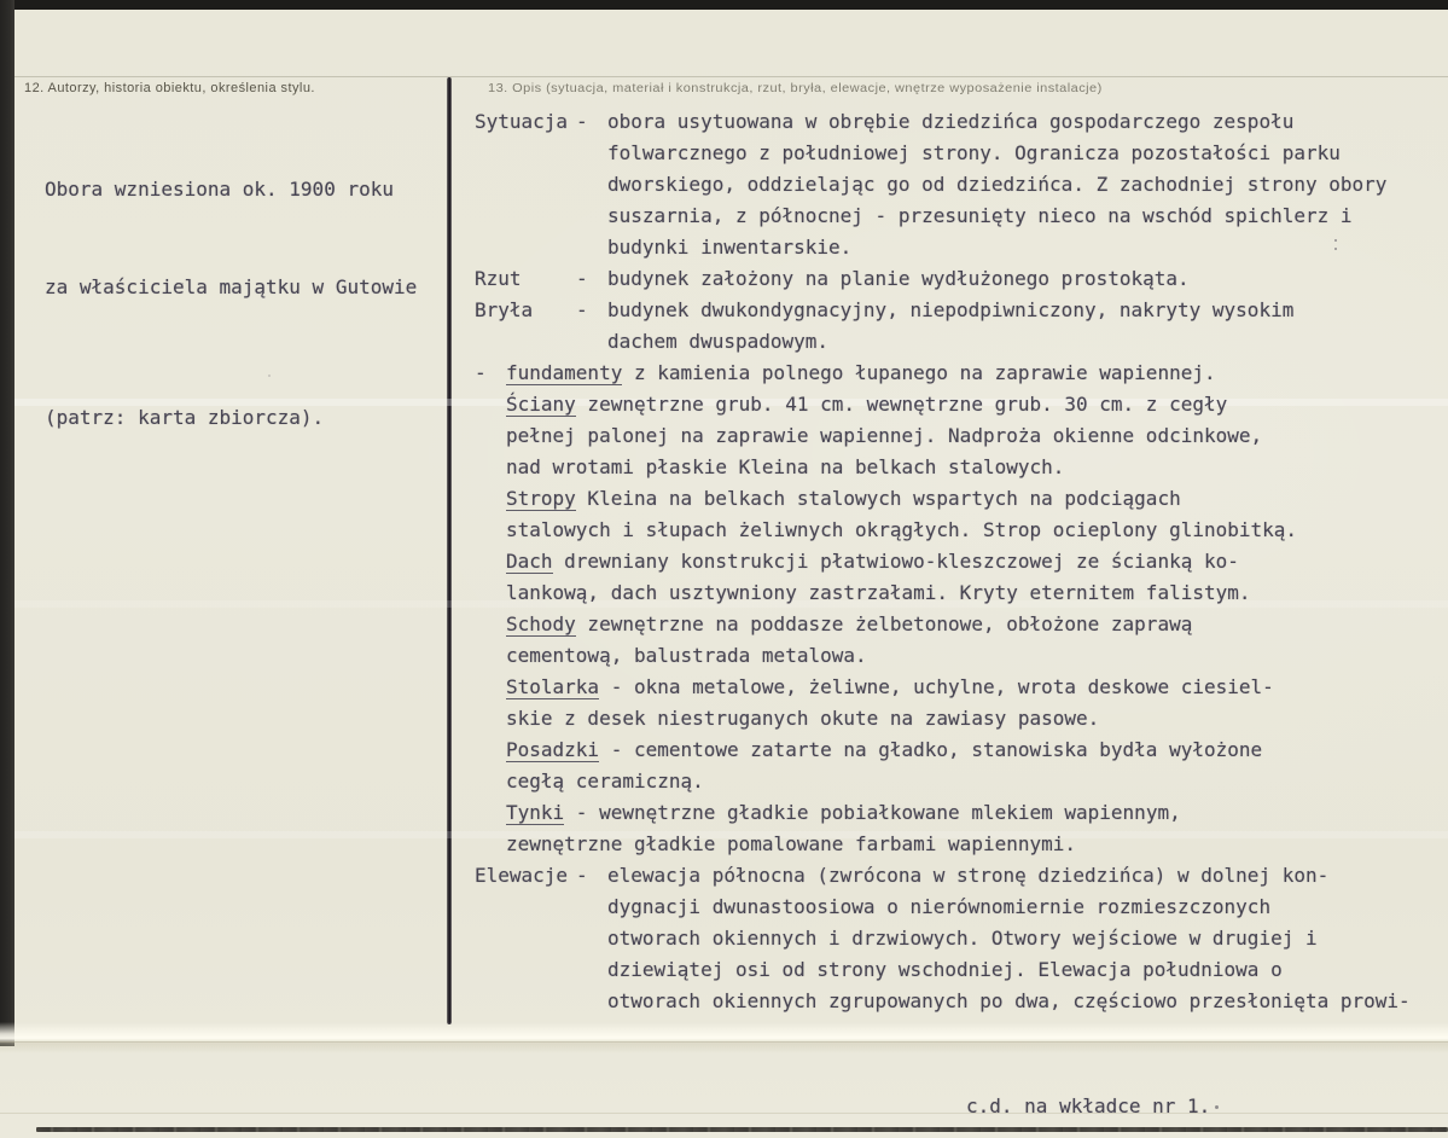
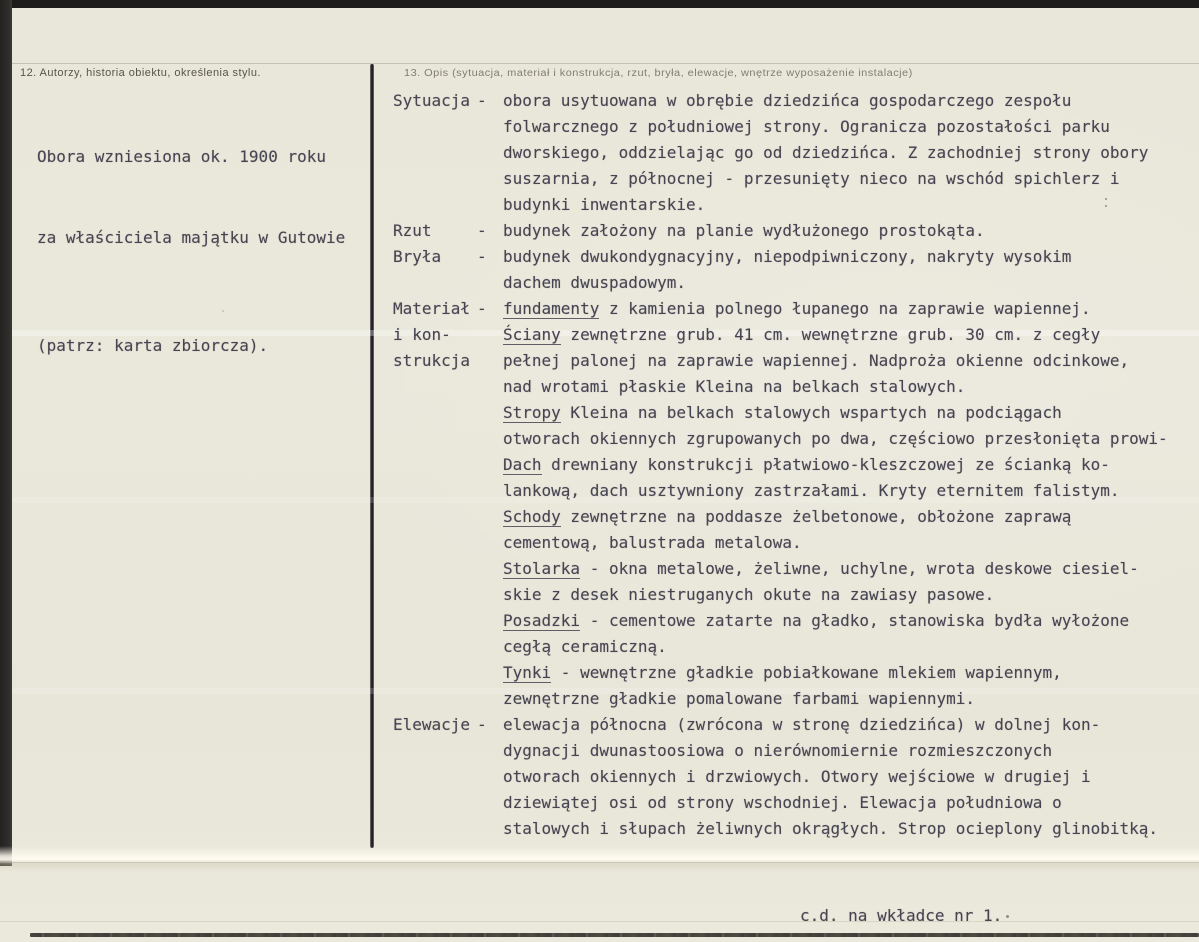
  12. Autorzy, historia obiektu, określenia stylu.
  Obora wzniesiona ok. 1900 roku
  za właściciela majątku w Gutowie
  (patrz: karta zbiorcza).
  13. Opis (sytuacja, materiał i konstrukcja, rzut, bryła, elewacje, wnętrze wyposażenie instalacje)
  Sytuacja
  -
  obora usytuowana w obrębie dziedzińca gospodarczego zespołu
  folwarcznego z południowej strony. Ogranicza pozostałości parku
  dworskiego, oddzielając go od dziedzińca. Z zachodniej strony obory
  suszarnia, z północnej - przesunięty nieco na wschód spichlerz i
  budynki inwentarskie.
  Rzut
  -
  budynek założony na planie wydłużonego prostokąta.
  Bryła
  -
  budynek dwukondygnacyjny, niepodpiwniczony, nakryty wysokim
  dachem dwuspadowym.
+ Materiał
+ i kon-
+ strukcja
  -
  fundamenty z kamienia polnego łupanego na zaprawie wapiennej.
  Ściany zewnętrzne grub. 41 cm. wewnętrzne grub. 30 cm. z cegły
  pełnej palonej na zaprawie wapiennej. Nadproża okienne odcinkowe,
  nad wrotami płaskie Kleina na belkach stalowych.
  Stropy Kleina na belkach stalowych wspartych na podciągach
- stalowych i słupach żeliwnych okrągłych. Strop ocieplony glinobitką.
+ otworach okiennych zgrupowanych po dwa, częściowo przesłonięta prowi-
  Dach drewniany konstrukcji płatwiowo-kleszczowej ze ścianką ko-
  lankową, dach usztywniony zastrzałami. Kryty eternitem falistym.
  Schody zewnętrzne na poddasze żelbetonowe, obłożone zaprawą
  cementową, balustrada metalowa.
  Stolarka - okna metalowe, żeliwne, uchylne, wrota deskowe ciesiel-
  skie z desek niestruganych okute na zawiasy pasowe.
  Posadzki - cementowe zatarte na gładko, stanowiska bydła wyłożone
  cegłą ceramiczną.
  Tynki - wewnętrzne gładkie pobiałkowane mlekiem wapiennym,
  zewnętrzne gładkie pomalowane farbami wapiennymi.
  Elewacje
  -
  elewacja północna (zwrócona w stronę dziedzińca) w dolnej kon-
  dygnacji dwunastoosiowa o nierównomiernie rozmieszczonych
  otworach okiennych i drzwiowych. Otwory wejściowe w drugiej i
  dziewiątej osi od strony wschodniej. Elewacja południowa o
- otworach okiennych zgrupowanych po dwa, częściowo przesłonięta prowi-
+ stalowych i słupach żeliwnych okrągłych. Strop ocieplony glinobitką.
  c.d. na wkładce nr 1.
